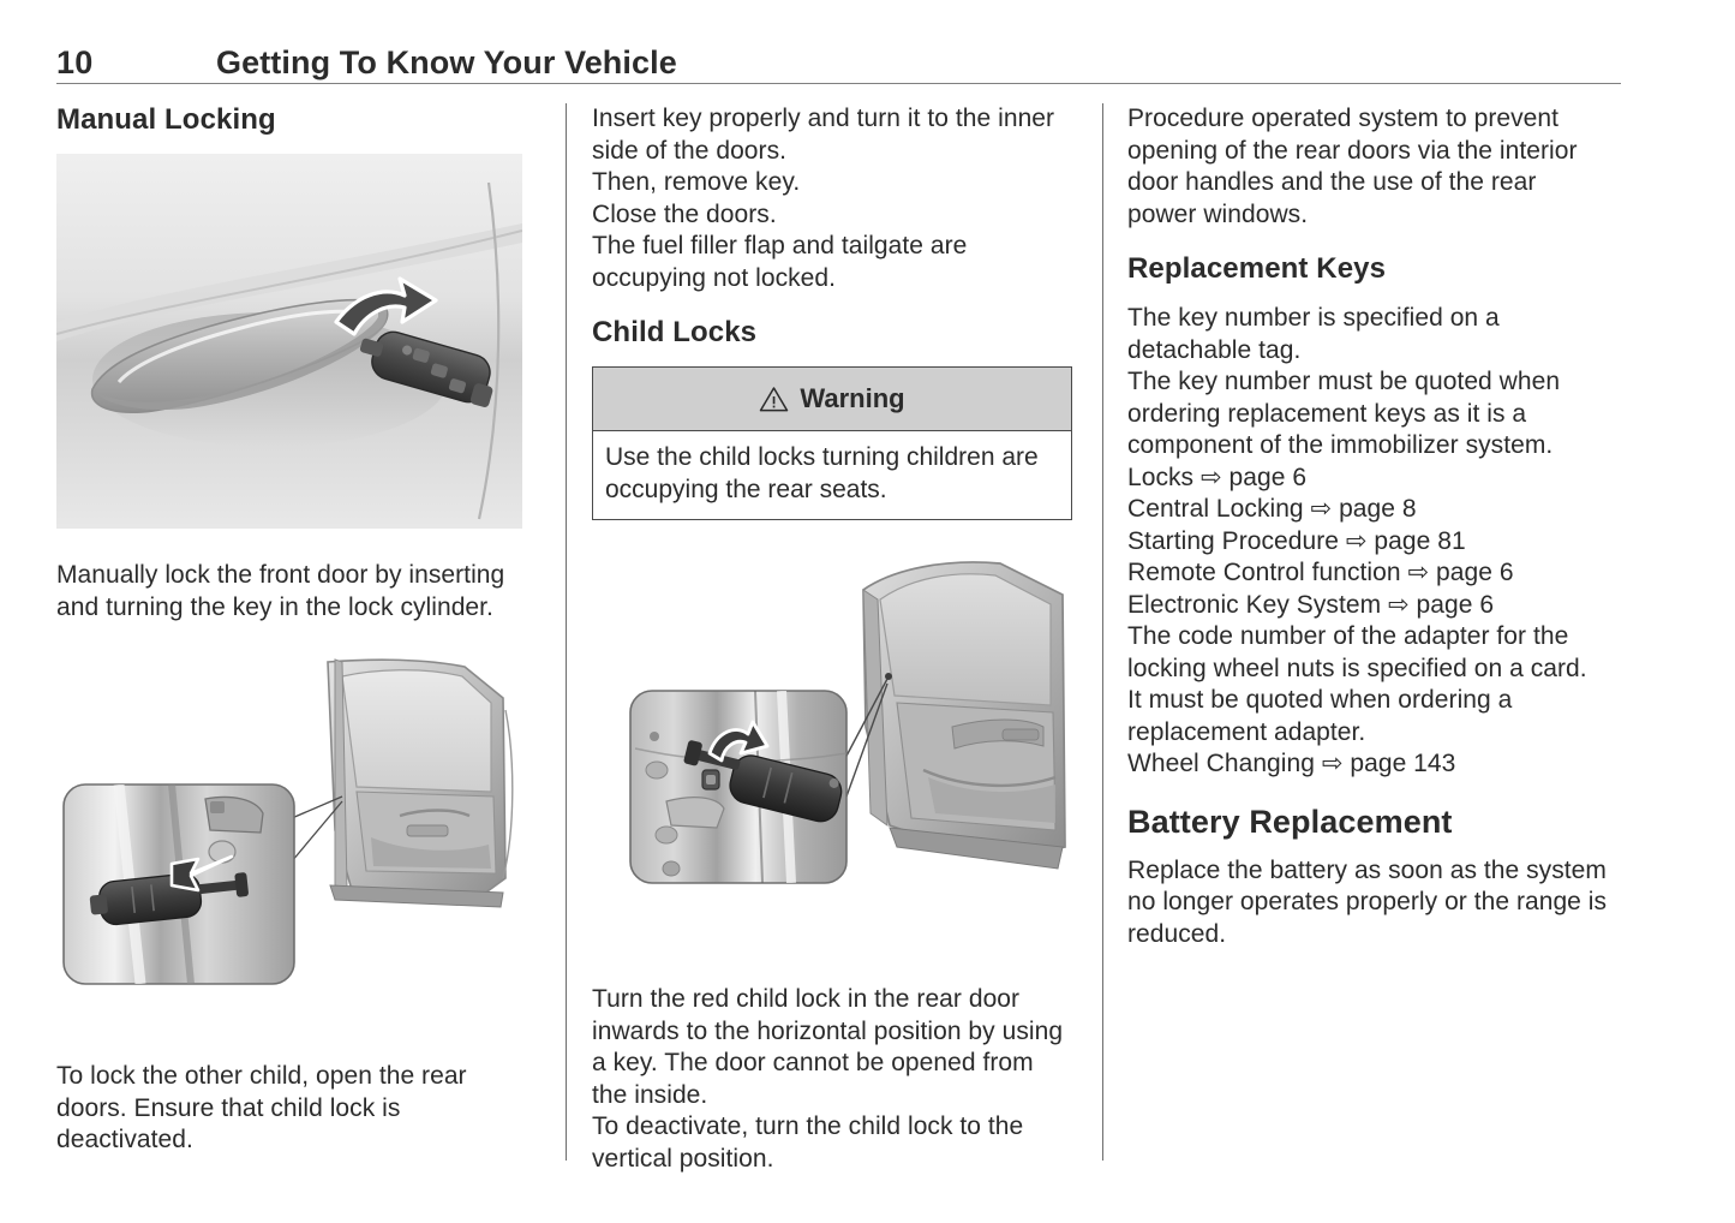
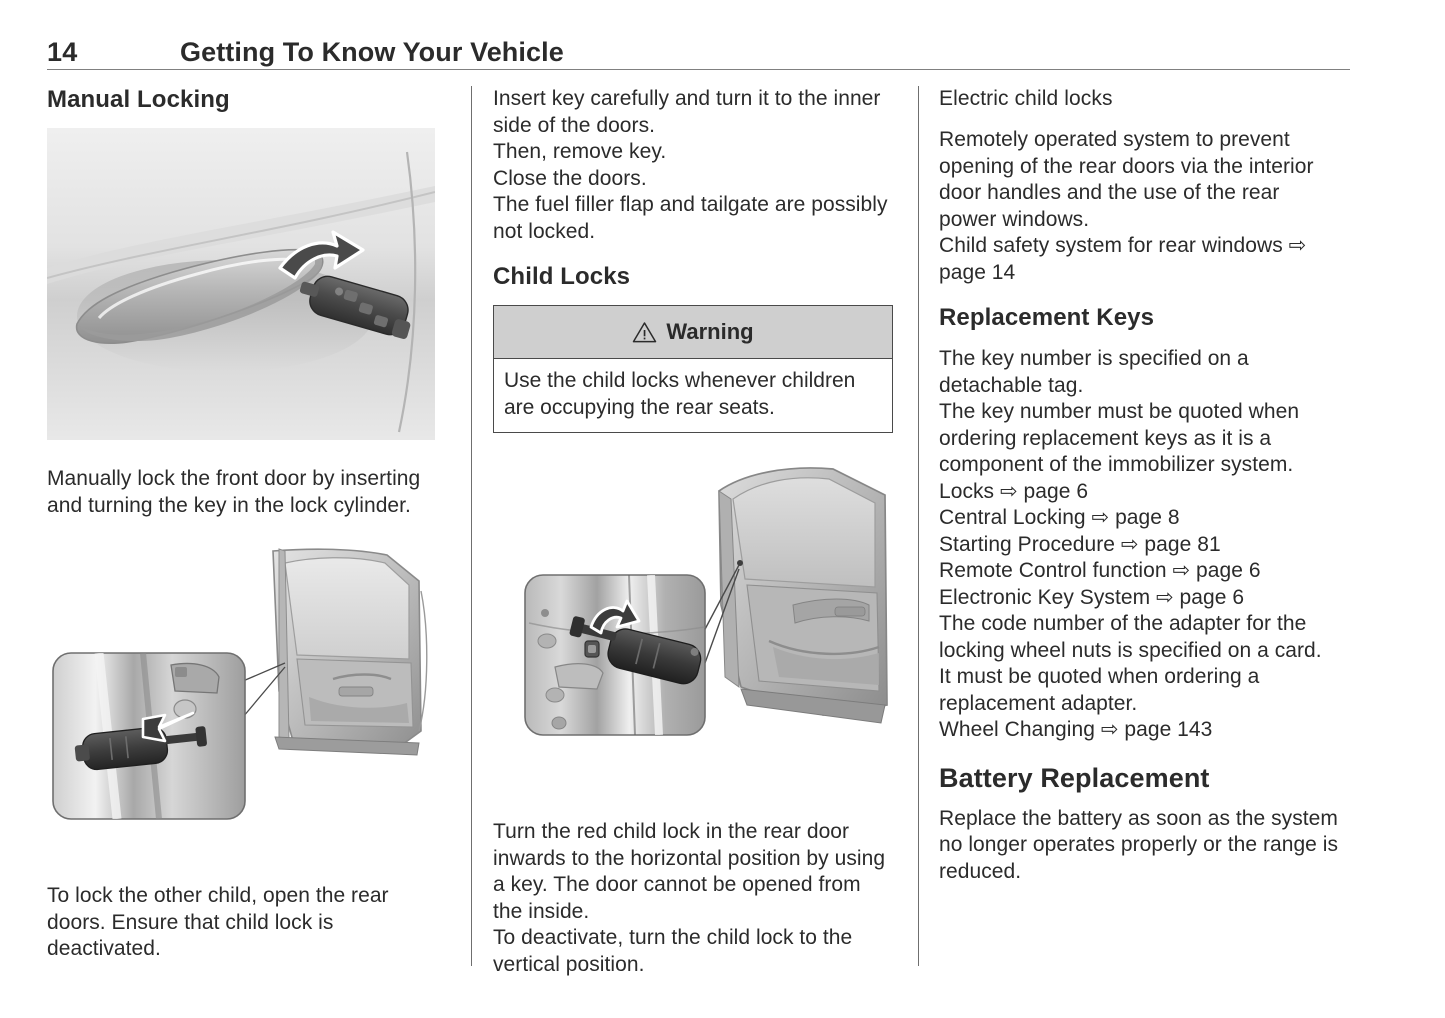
- 10
+ 14
  Getting To Know Your Vehicle
  Manual Locking
  Manually lock the front door by inserting and turning the key in the lock cylinder.
  To lock the other child, open the rear doors. Ensure that child lock is deactivated.
- Insert key properly and turn it to the inner side of the doors.
+ Insert key carefully and turn it to the inner side of the doors.
  Then, remove key.
  Close the doors.
- The fuel filler flap and tailgate are occupying not locked.
+ The fuel filler flap and tailgate are possibly not locked.
  Child Locks
  Warning
- Use the child locks turning children are occupying the rear seats.
+ Use the child locks whenever children are occupying the rear seats.
  Turn the red child lock in the rear door inwards to the horizontal position by using a key. The door cannot be opened from the inside.
  To deactivate, turn the child lock to the vertical position.
+ Electric child locks
- Procedure operated system to prevent opening of the rear doors via the interior door handles and the use of the rear power windows.
+ Remotely operated system to prevent opening of the rear doors via the interior door handles and the use of the rear power windows.
+ Child safety system for rear windows ⇨ page 14
  Replacement Keys
  The key number is specified on a detachable tag.
  The key number must be quoted when ordering replacement keys as it is a component of the immobilizer system.
  Locks ⇨ page 6
  Central Locking ⇨ page 8
  Starting Procedure ⇨ page 81
  Remote Control function ⇨ page 6
  Electronic Key System ⇨ page 6
  The code number of the adapter for the locking wheel nuts is specified on a card. It must be quoted when ordering a replacement adapter.
  Wheel Changing ⇨ page 143
  Battery Replacement
  Replace the battery as soon as the system no longer operates properly or the range is reduced.
